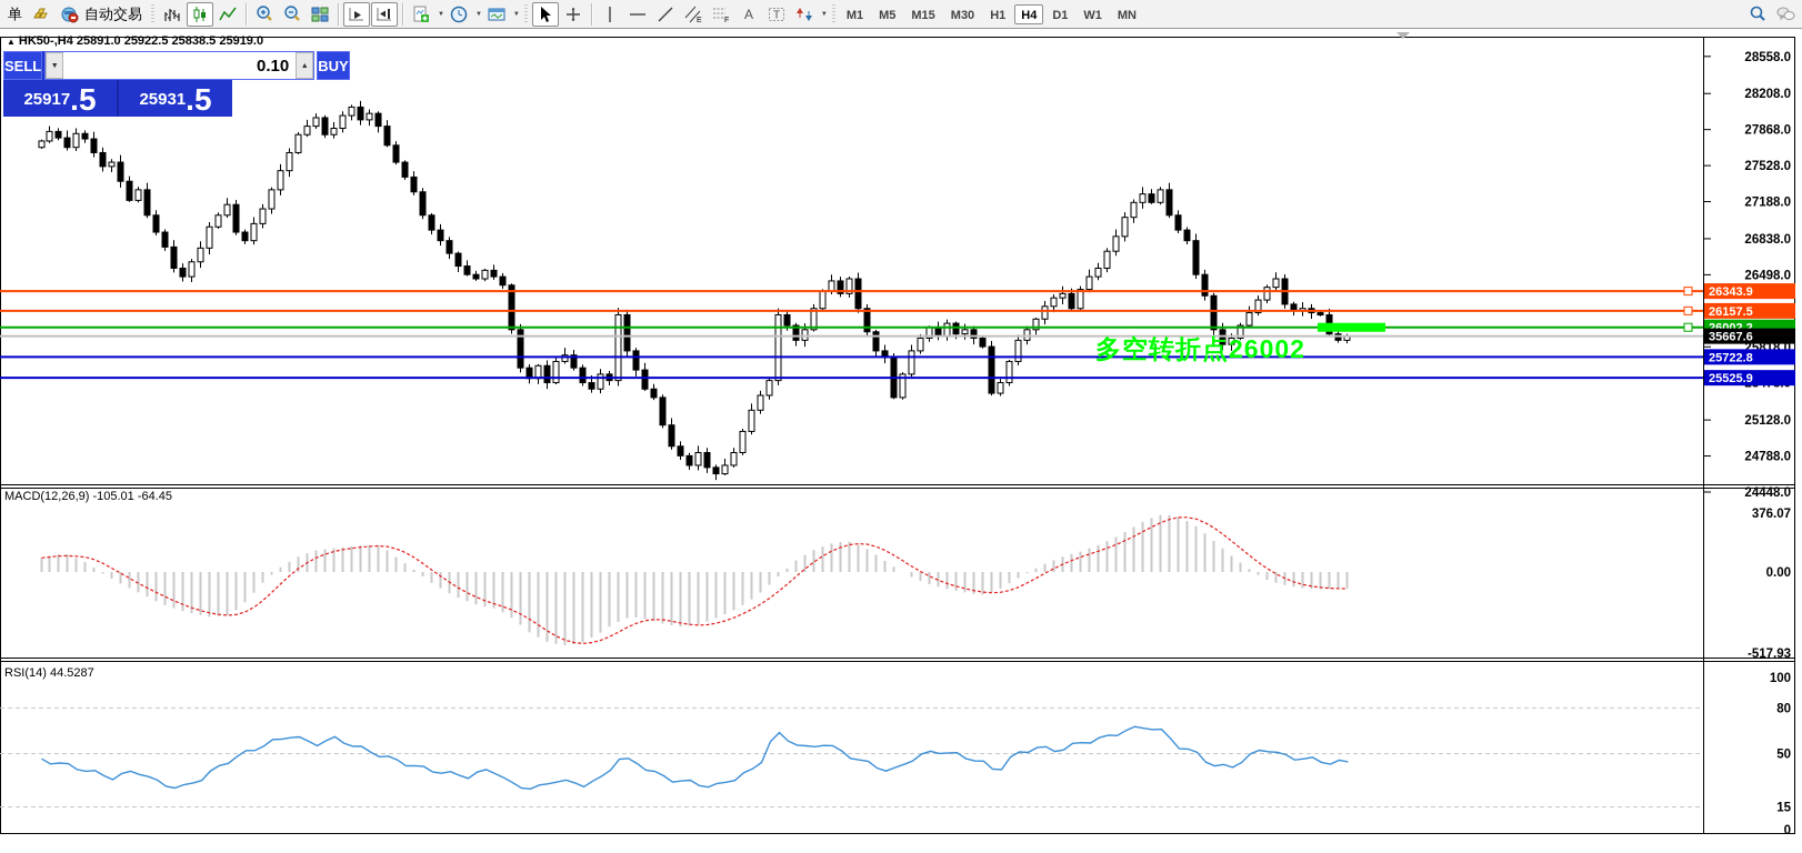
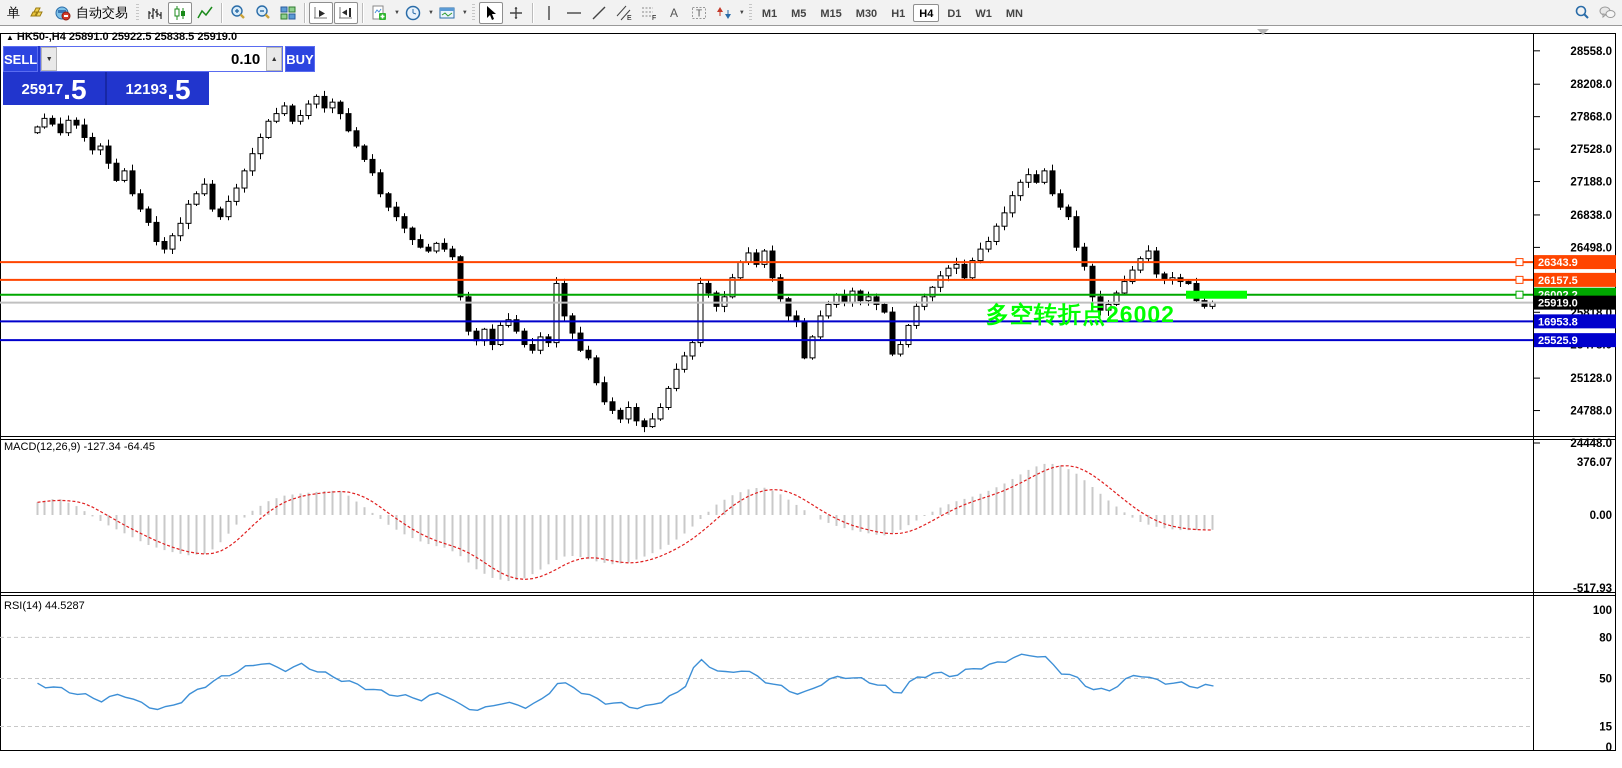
  单
  自动交易
  A
  T
  M1
  M5
  M15
  M30
  H1
  H4
  D1
  W1
  MN
  28558.0
  28208.0
  27868.0
  27528.0
  27188.0
  26838.0
  26498.0
  25818.0
  25128.0
  24788.0
  24448.0
  26343.9
  26157.5
- 35667.6
+ 25919.0
- 25722.8
+ 16953.8
  25525.9
  376.07
  0.00
  -517.93
  100
  80
  50
  15
  0
  ▲ HK50-,H4 25891.0 25922.5 25838.5 25919.0
  SELL
  0.10
  BUY
  25917
  .5
- 25931
+ 12193
  .5
- MACD(12,26,9) -105.01 -64.45
+ MACD(12,26,9) -127.34 -64.45
  RSI(14) 44.5287
  多空转折点26002
